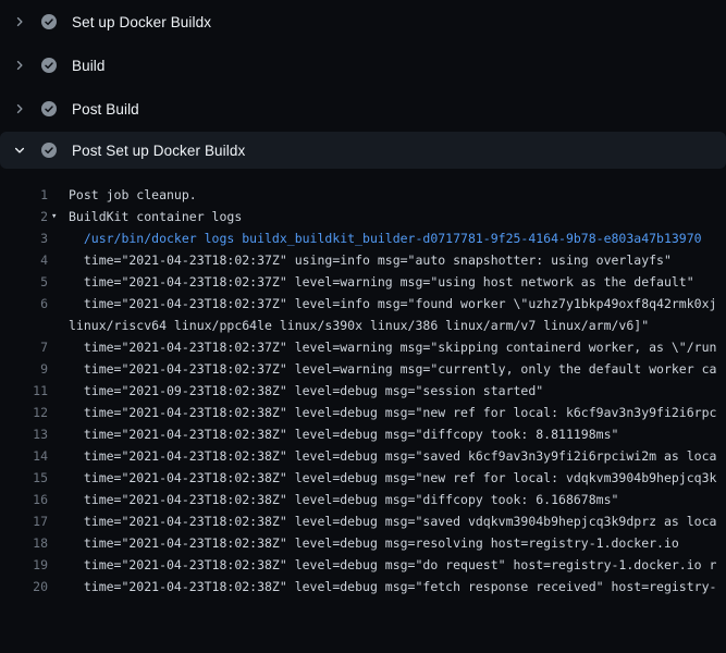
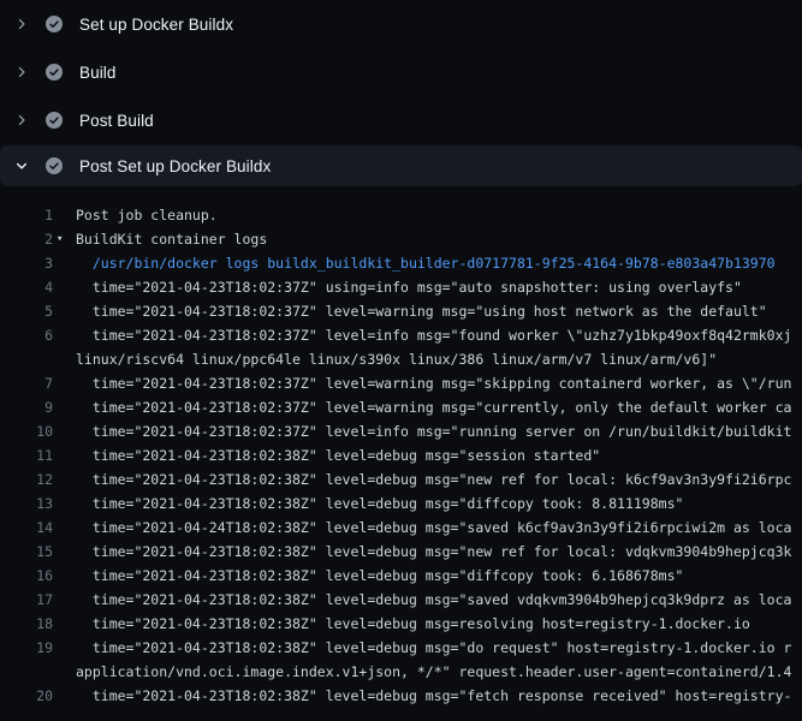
  Set up Docker Buildx
  Build
  Post Build
  Post Set up Docker Buildx
  1
  Post job cleanup.
  2
  ▾
  BuildKit container logs
  3
  /usr/bin/docker logs buildx_buildkit_builder-d0717781-9f25-4164-9b78-e803a47b13970
  4
  time="2021-04-23T18:02:37Z" using=info msg="auto snapshotter: using overlayfs"
  5
  time="2021-04-23T18:02:37Z" level=warning msg="using host network as the default"
  6
  time="2021-04-23T18:02:37Z" level=info msg="found worker \"uzhz7y1bkp49oxf8q42rmk0xj
  linux/riscv64 linux/ppc64le linux/s390x linux/386 linux/arm/v7 linux/arm/v6]"
  7
  time="2021-04-23T18:02:37Z" level=warning msg="skipping containerd worker, as \"/run
  9
  time="2021-04-23T18:02:37Z" level=warning msg="currently, only the default worker ca
+ 10
+ time="2021-04-23T18:02:37Z" level=info msg="running server on /run/buildkit/buildkit
  11
- time="2021-09-23T18:02:38Z" level=debug msg="session started"
+ time="2021-04-23T18:02:38Z" level=debug msg="session started"
  12
  time="2021-04-23T18:02:38Z" level=debug msg="new ref for local: k6cf9av3n3y9fi2i6rpc
  13
  time="2021-04-23T18:02:38Z" level=debug msg="diffcopy took: 8.811198ms"
  14
- time="2021-04-23T18:02:38Z" level=debug msg="saved k6cf9av3n3y9fi2i6rpciwi2m as loca
+ time="2021-04-24T18:02:38Z" level=debug msg="saved k6cf9av3n3y9fi2i6rpciwi2m as loca
  15
  time="2021-04-23T18:02:38Z" level=debug msg="new ref for local: vdqkvm3904b9hepjcq3k
  16
  time="2021-04-23T18:02:38Z" level=debug msg="diffcopy took: 6.168678ms"
  17
  time="2021-04-23T18:02:38Z" level=debug msg="saved vdqkvm3904b9hepjcq3k9dprz as loca
  18
  time="2021-04-23T18:02:38Z" level=debug msg=resolving host=registry-1.docker.io
  19
  time="2021-04-23T18:02:38Z" level=debug msg="do request" host=registry-1.docker.io r
+ application/vnd.oci.image.index.v1+json, */*" request.header.user-agent=containerd/1.4
  20
  time="2021-04-23T18:02:38Z" level=debug msg="fetch response received" host=registry-
